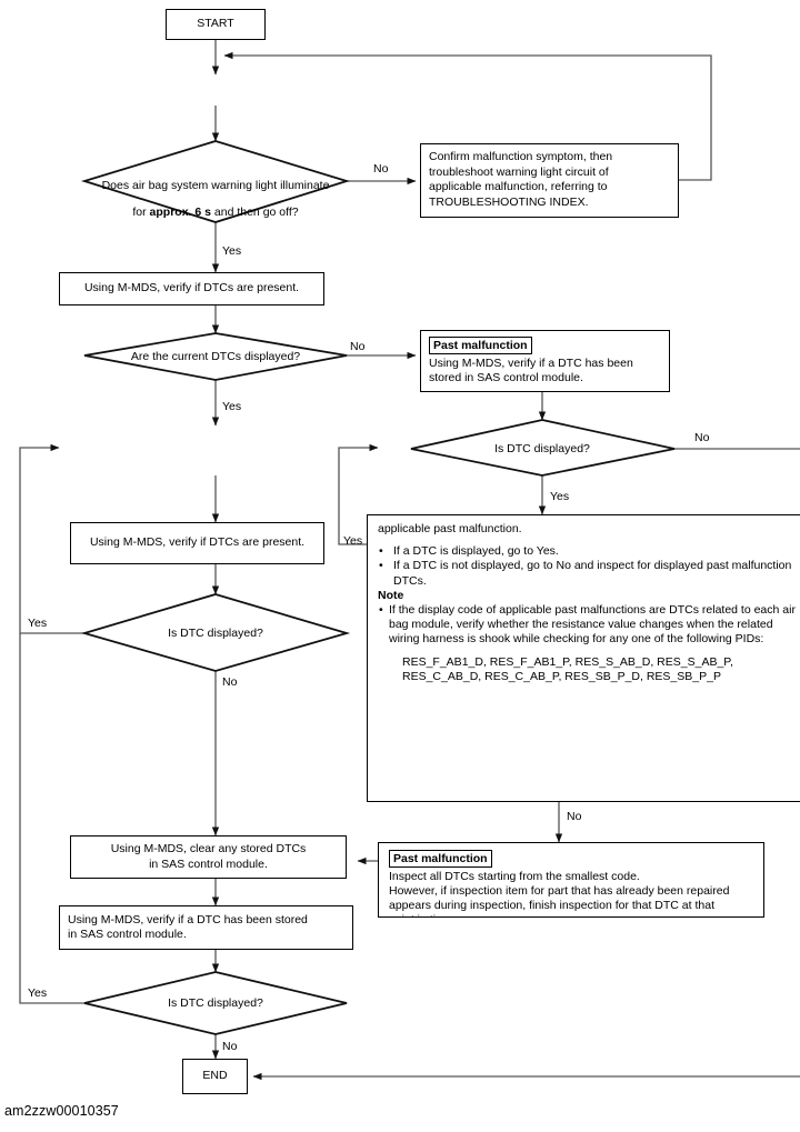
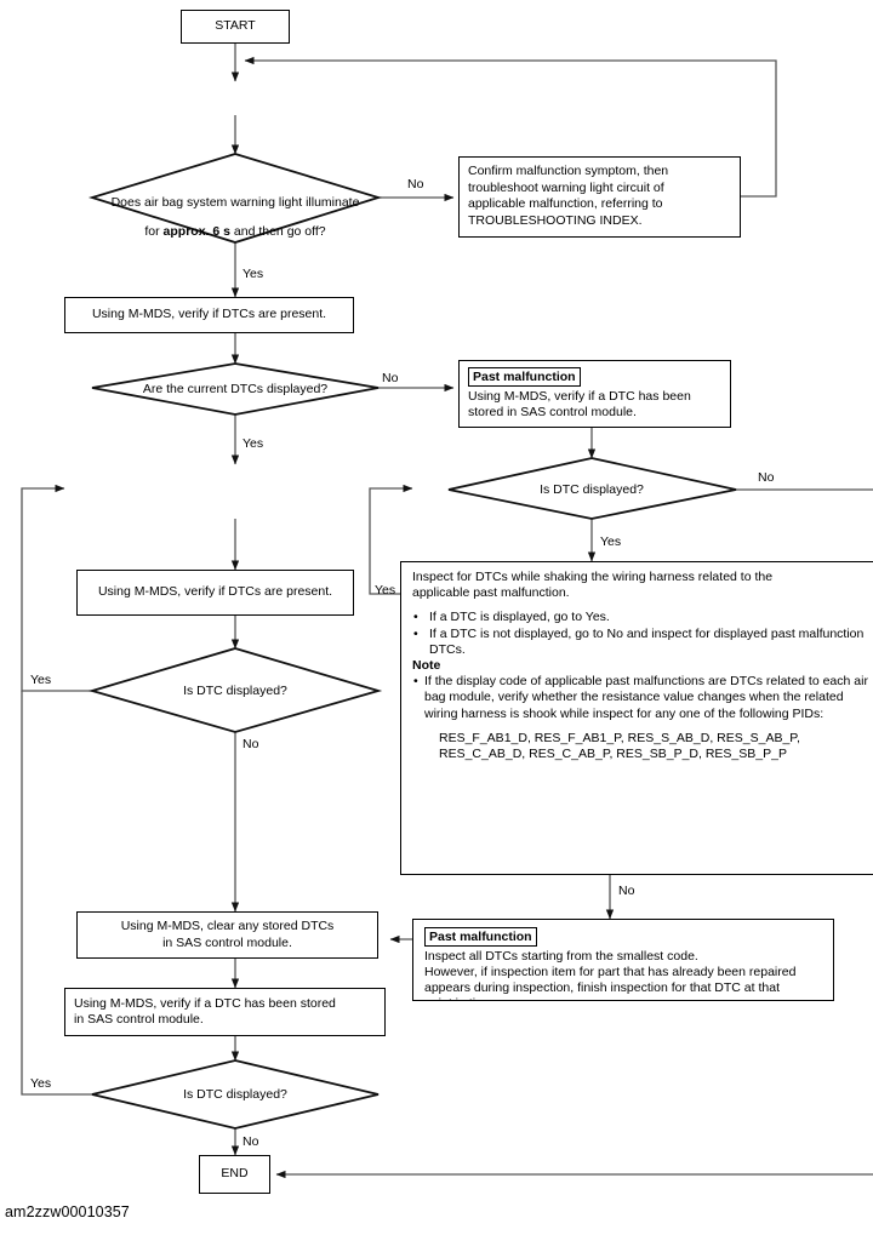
  START
  Does air bag system warning light illuminate
  for approx. 6 s and then go off?
  Confirm malfunction symptom, then
  troubleshoot warning light circuit of
  applicable malfunction, referring to
  TROUBLESHOOTING INDEX.
  Using M-MDS, verify if DTCs are present.
  Are the current DTCs displayed?
  Past malfunction
  Using M-MDS, verify if a DTC has been
  stored in SAS control module.
  Is DTC displayed?
  Using M-MDS, verify if DTCs are present.
  Is DTC displayed?
+ Inspect for DTCs while shaking the wiring harness related to the
  applicable past malfunction.
  If a DTC is displayed, go to Yes.
  If a DTC is not displayed, go to No and inspect for displayed past malfunction DTCs.
  Note
- If the display code of applicable past malfunctions are DTCs related to each air bag module, verify whether the resistance value changes when the related wiring harness is shook while checking for any one of the following PIDs:
+ If the display code of applicable past malfunctions are DTCs related to each air bag module, verify whether the resistance value changes when the related wiring harness is shook while inspect for any one of the following PIDs:
  RES_F_AB1_D, RES_F_AB1_P, RES_S_AB_D, RES_S_AB_P,
  RES_C_AB_D, RES_C_AB_P, RES_SB_P_D, RES_SB_P_P
  Using M-MDS, clear any stored DTCs
  in SAS control module.
  Past malfunction
  Inspect all DTCs starting from the smallest code.
  However, if inspection item for part that has already been repaired
  appears during inspection, finish inspection for that DTC at that
  Using M-MDS, verify if a DTC has been stored
  in SAS control module.
  Is DTC displayed?
  END
  No
  Yes
  No
  Yes
  No
  Yes
  Yes
  Yes
  No
  No
  Yes
  No
  am2zzw00010357
